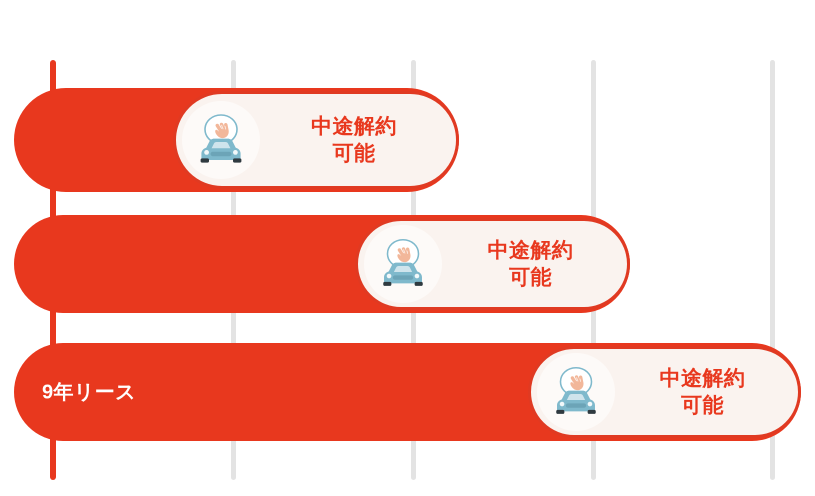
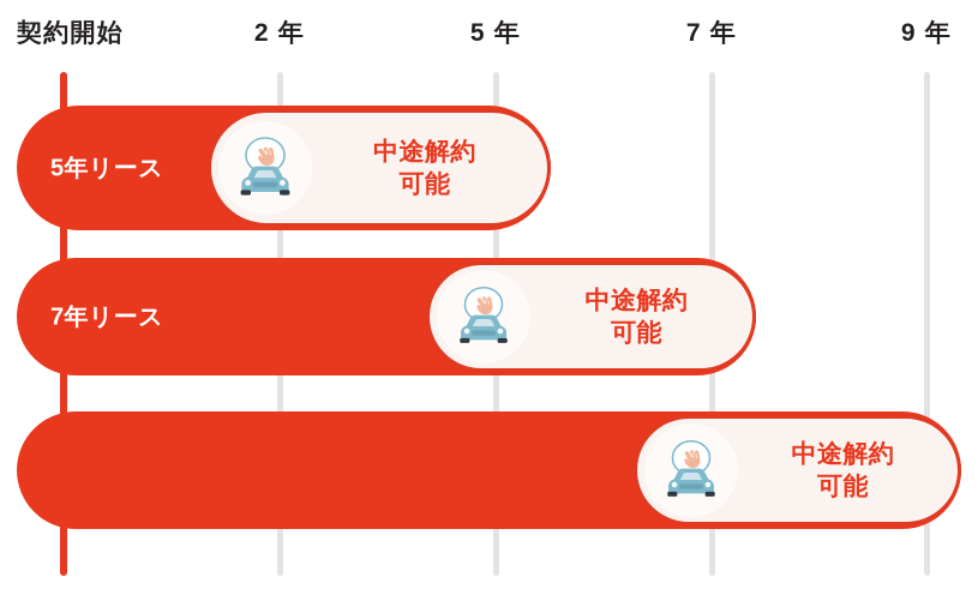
+ 契約開始
+ 2 年
+ 5 年
+ 7 年
+ 9 年
+ 5年リース
  中途解約
  可能
+ 7年リース
  中途解約
  可能
- 9年リース
  中途解約
  可能
